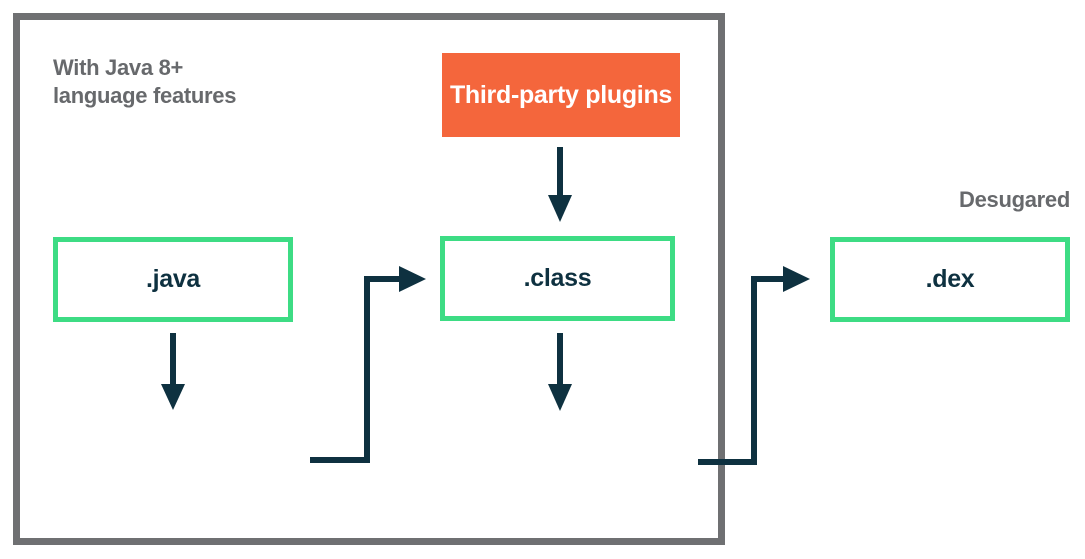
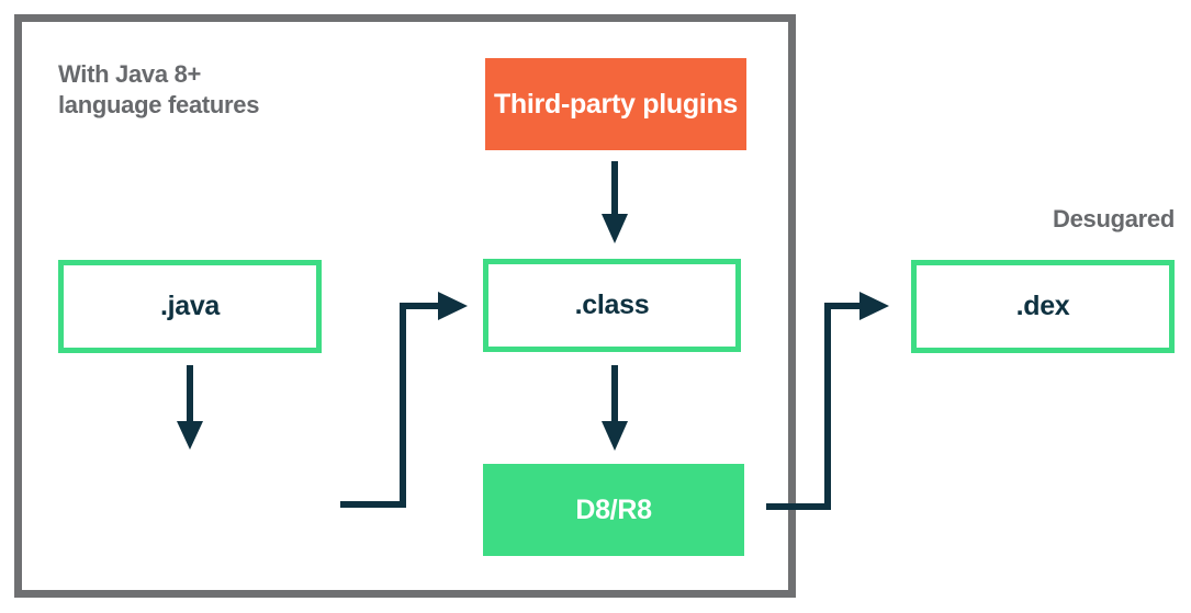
  With Java 8+
  language features
  Desugared
  Third-party plugins
  .java
  .class
  .dex
+ D8/R8
